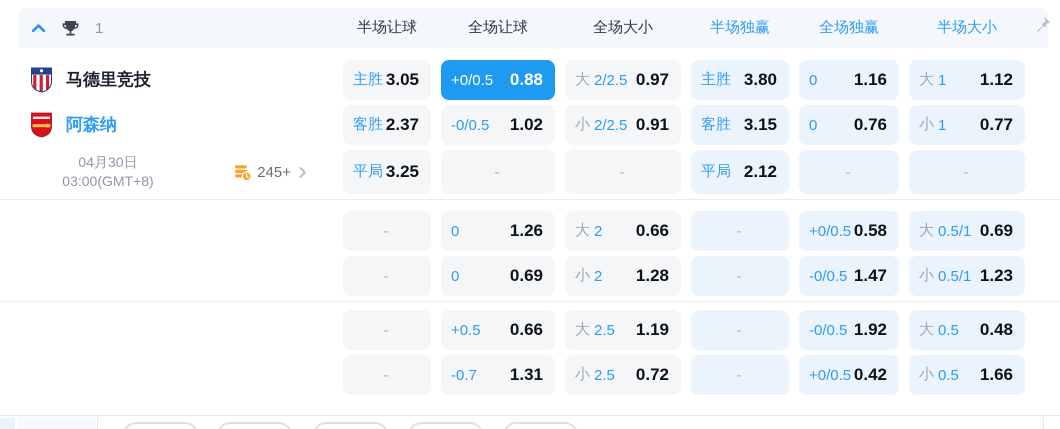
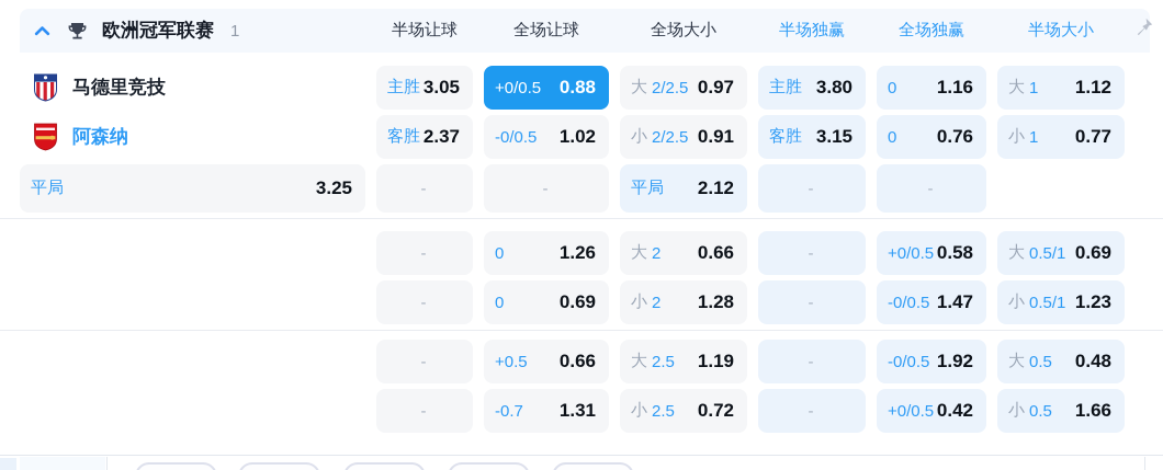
+ 欧洲冠军联赛
  1
  半场让球
  全场让球
  全场大小
  半场独赢
  全场独赢
  半场大小
  马德里竞技
  主胜
  3.05
  +0/0.5
  0.88
  大
  2/2.5
  0.97
  主胜
  3.80
  0
  1.16
  大
  1
  1.12
  阿森纳
  客胜
  2.37
  -0/0.5
  1.02
  小
  2/2.5
  0.91
  客胜
  3.15
  0
  0.76
  小
  1
  0.77
- 04月30日
- 03:00(GMT+8)
- 245+
  平局
  3.25
  -
  -
  平局
  2.12
  -
  -
  -
  0
  1.26
  大
  2
  0.66
  -
  +0/0.5
  0.58
  大
  0.5/1
  0.69
  -
  0
  0.69
  小
  2
  1.28
  -
  -0/0.5
  1.47
  小
  0.5/1
  1.23
  -
  +0.5
  0.66
  大
  2.5
  1.19
  -
  -0/0.5
  1.92
  大
  0.5
  0.48
  -
  -0.7
  1.31
  小
  2.5
  0.72
  -
  +0/0.5
  0.42
  小
  0.5
  1.66
